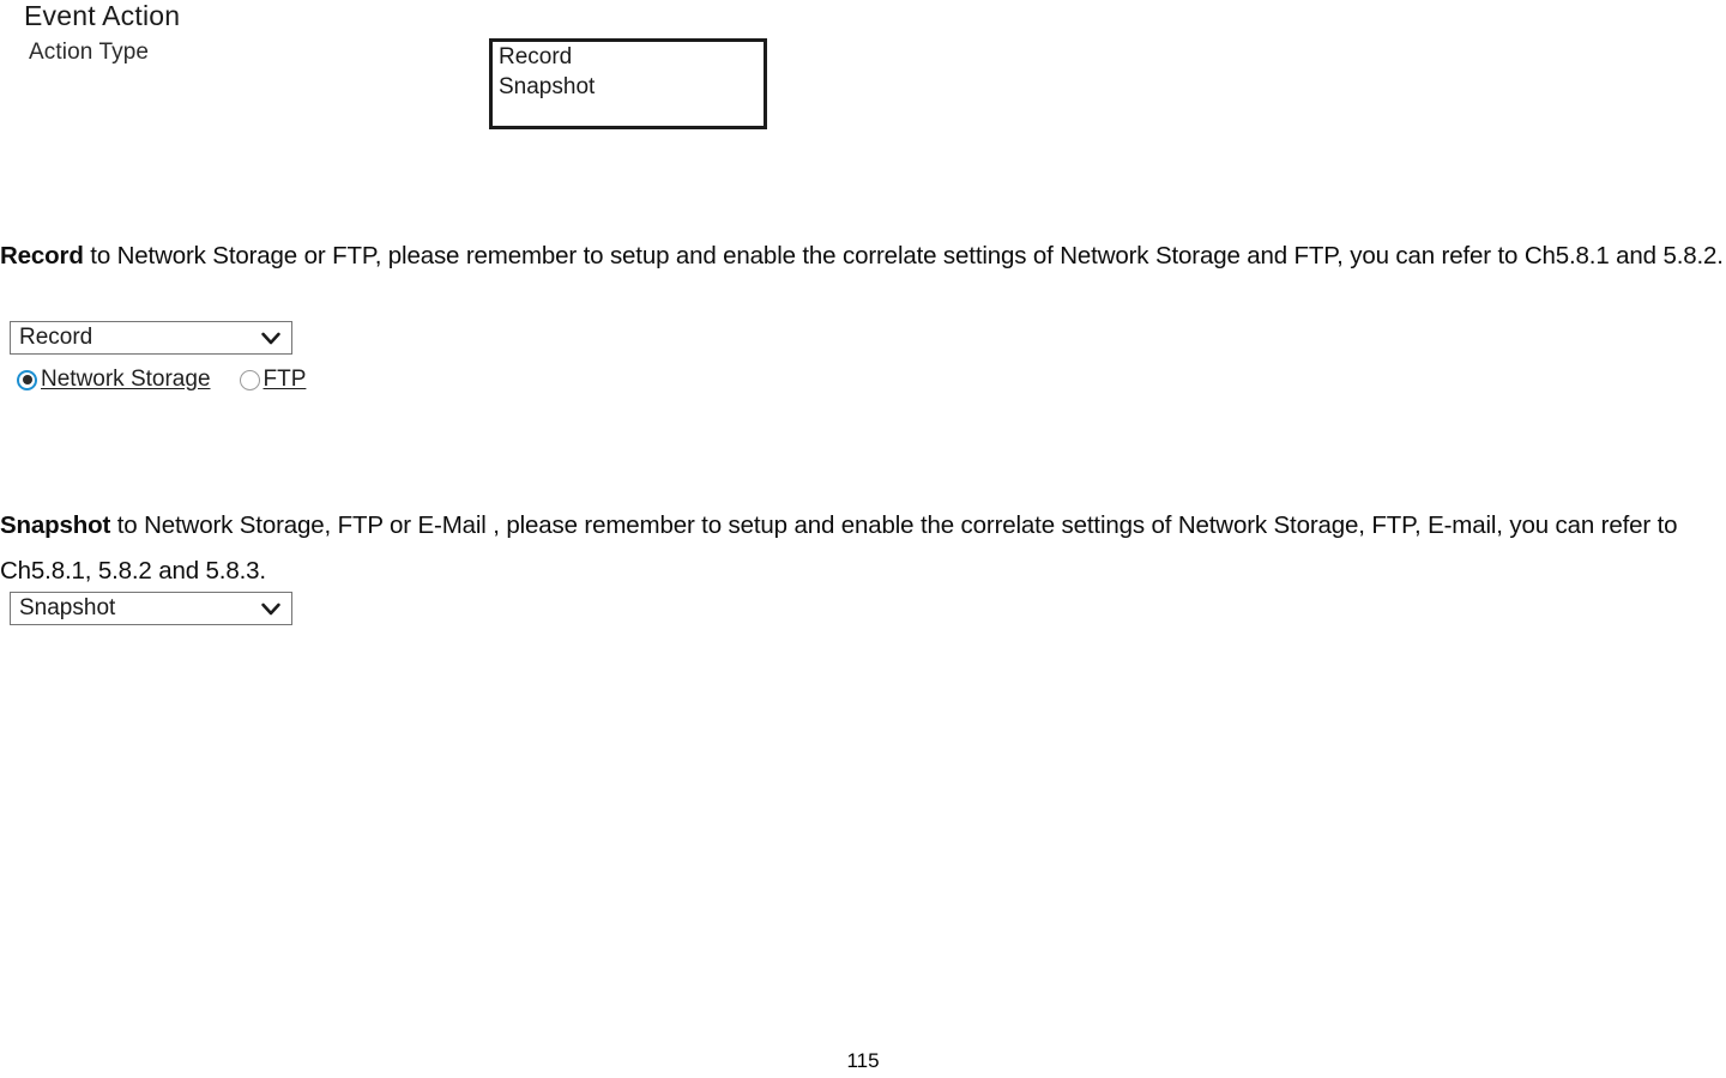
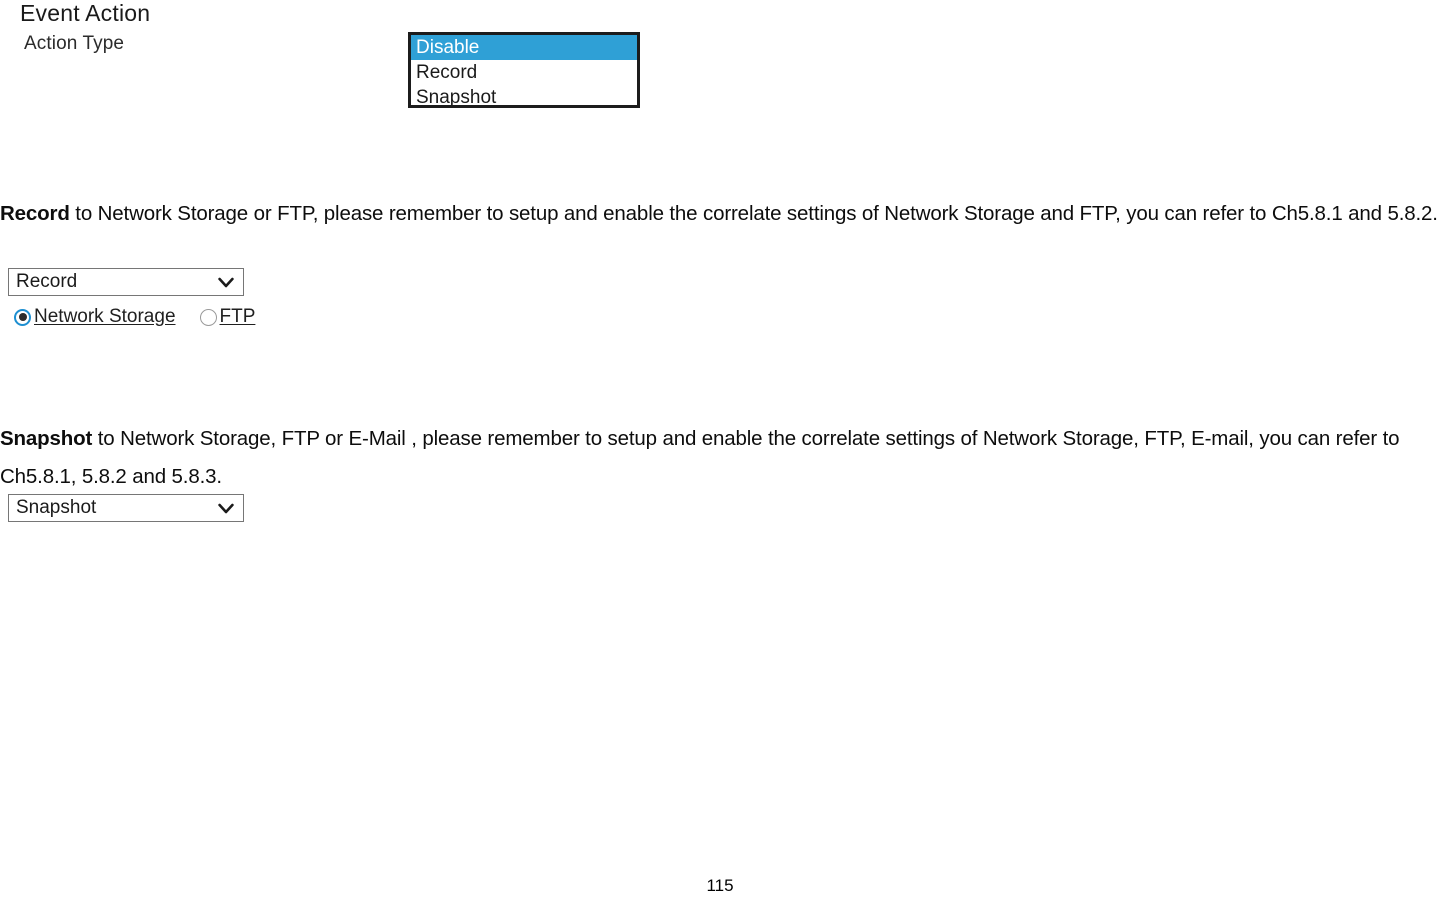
  Event Action
  Action Type
+ Disable
  Record
  Snapshot
  Record to Network Storage or FTP, please remember to setup and enable the correlate settings of Network Storage and FTP, you can refer to Ch5.8.1 and 5.8.2.
  Record
  Network Storage FTP
  Snapshot to Network Storage, FTP or E-Mail , please remember to setup and enable the correlate settings of Network Storage, FTP, E-mail, you can refer to Ch5.8.1, 5.8.2 and 5.8.3.
  Snapshot
  115
